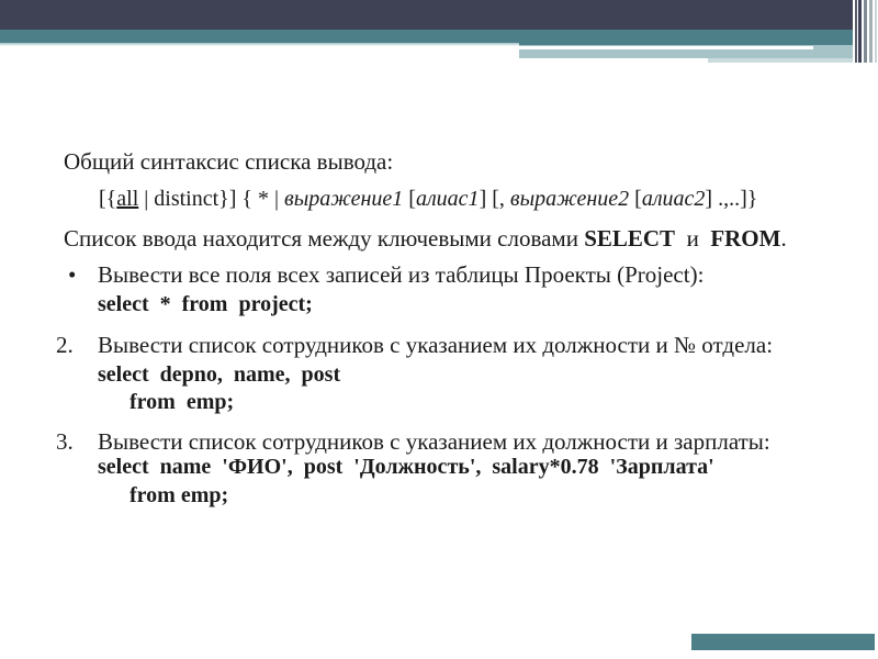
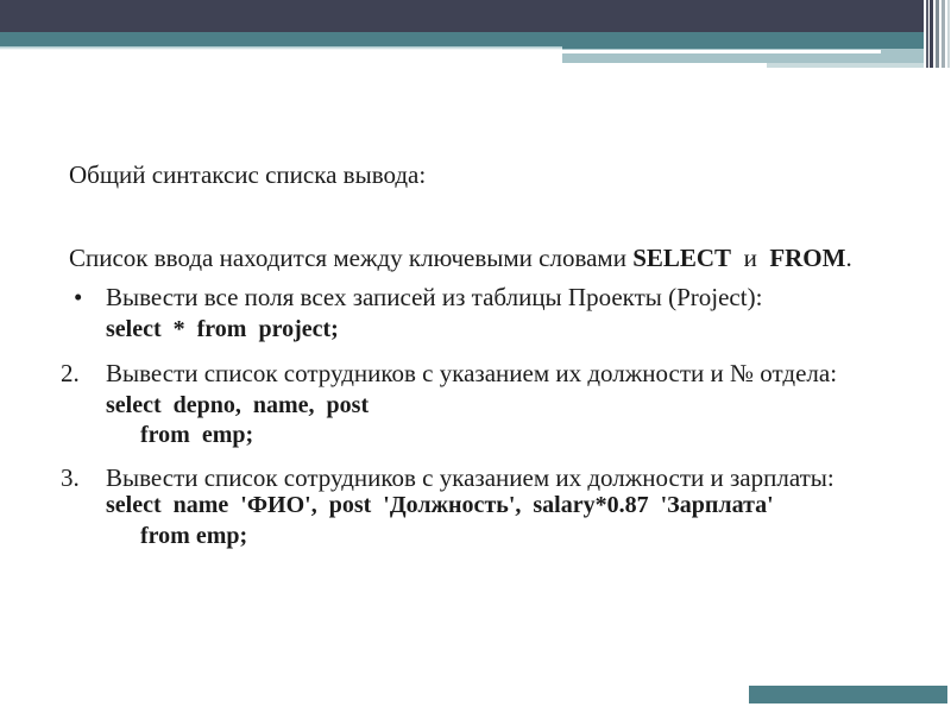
  Общий синтаксис списка вывода:
- [{all | distinct}] { * | выражение1 [алиас1] [, выражение2 [алиас2] .,..]}
  Список ввода находится между ключевыми словами SELECT и FROM.
  •
  Вывести все поля всех записей из таблицы Проекты (Project):
  select * from project;
  2.
  Вывести список сотрудников с указанием их должности и № отдела:
  select depno, name, post
  from emp;
  3.
  Вывести список сотрудников с указанием их должности и зарплаты:
- select name 'ФИО', post 'Должность', salary*0.78 'Зарплата'
+ select name 'ФИО', post 'Должность', salary*0.87 'Зарплата'
  from emp;
